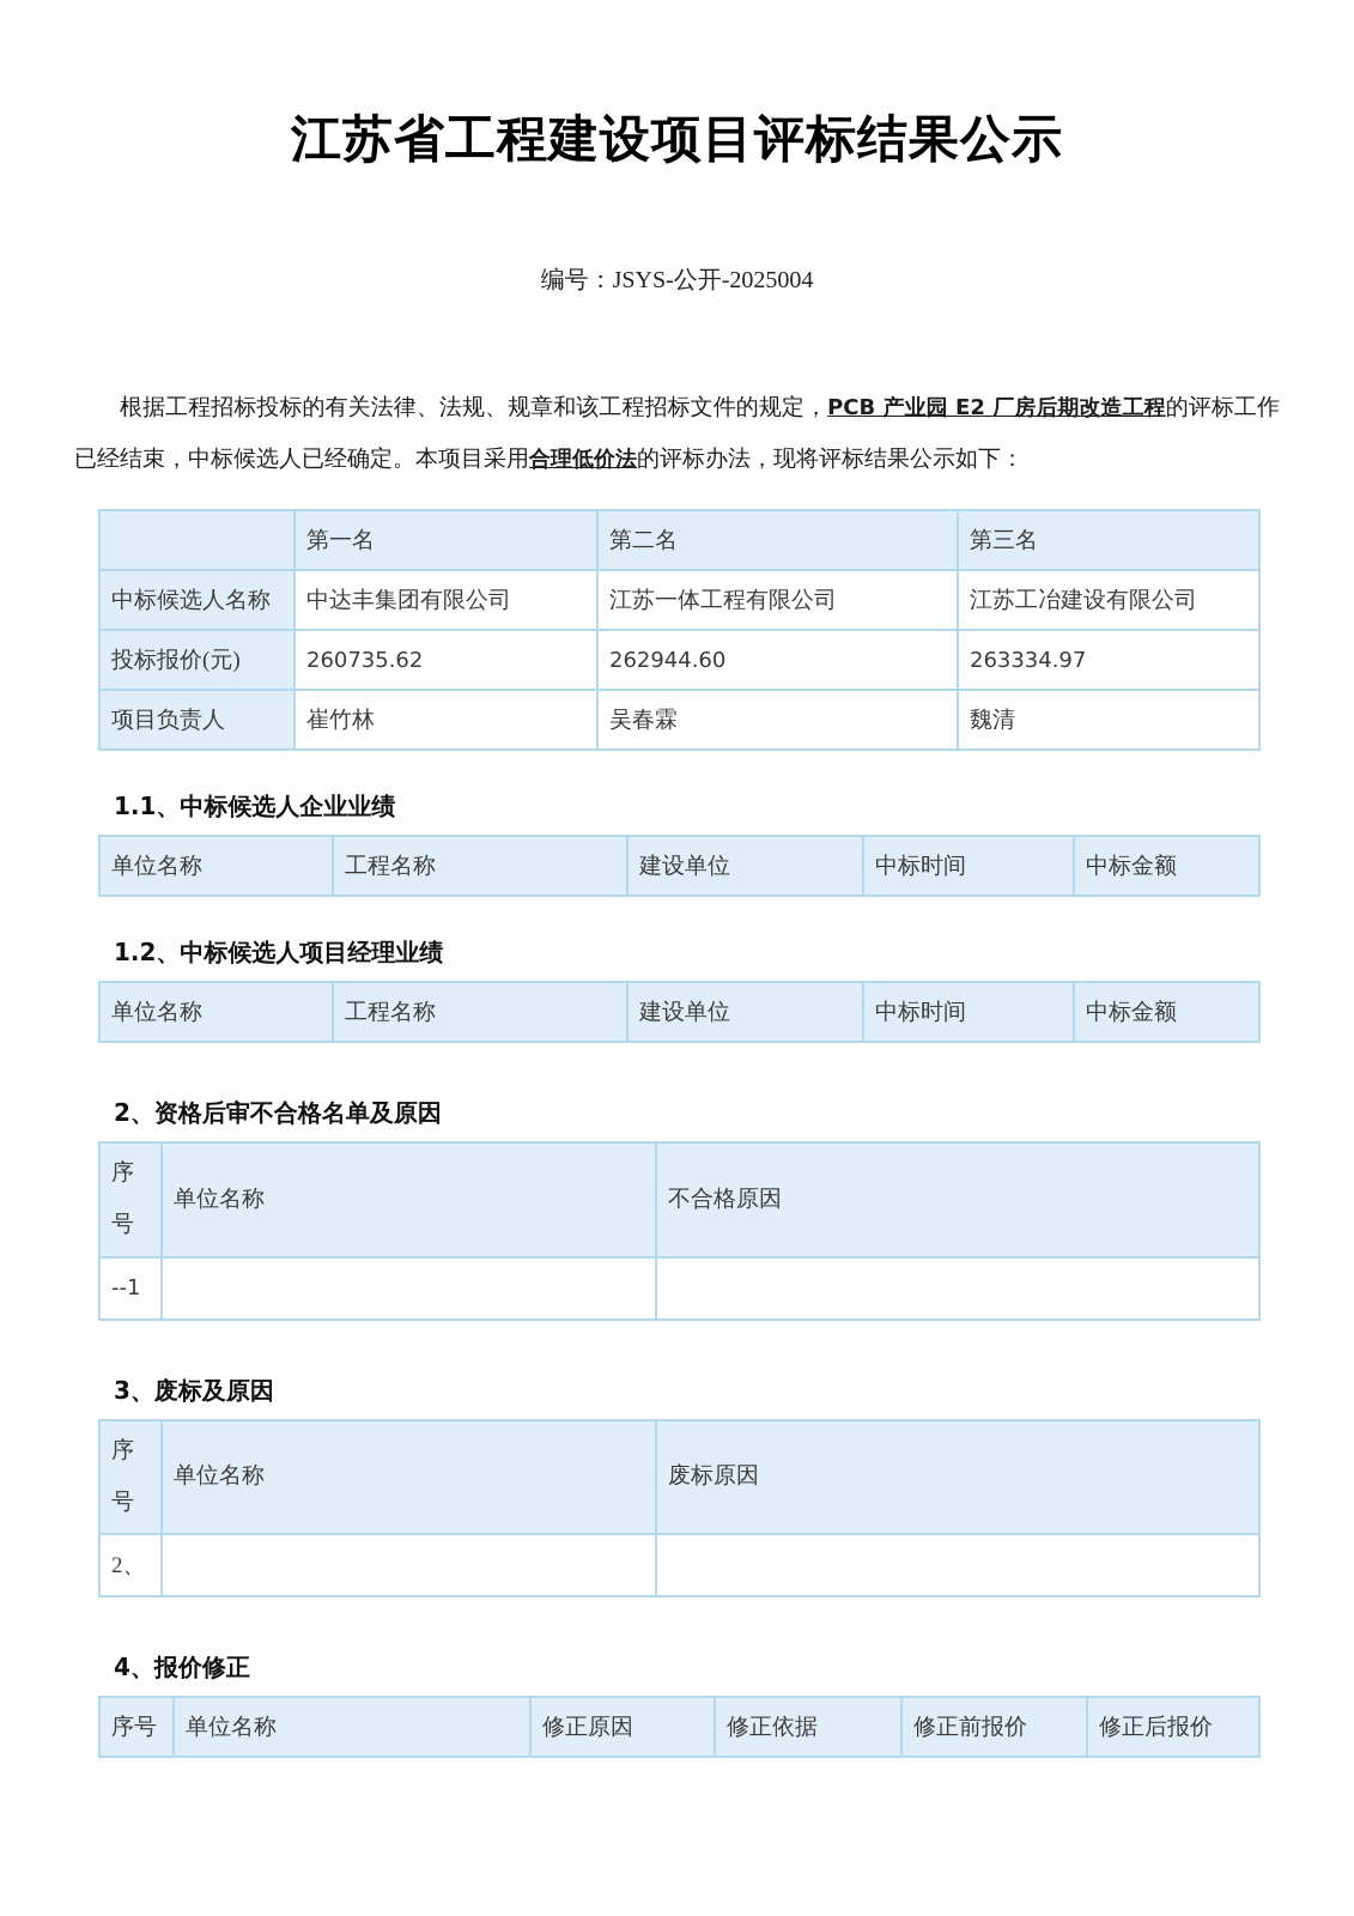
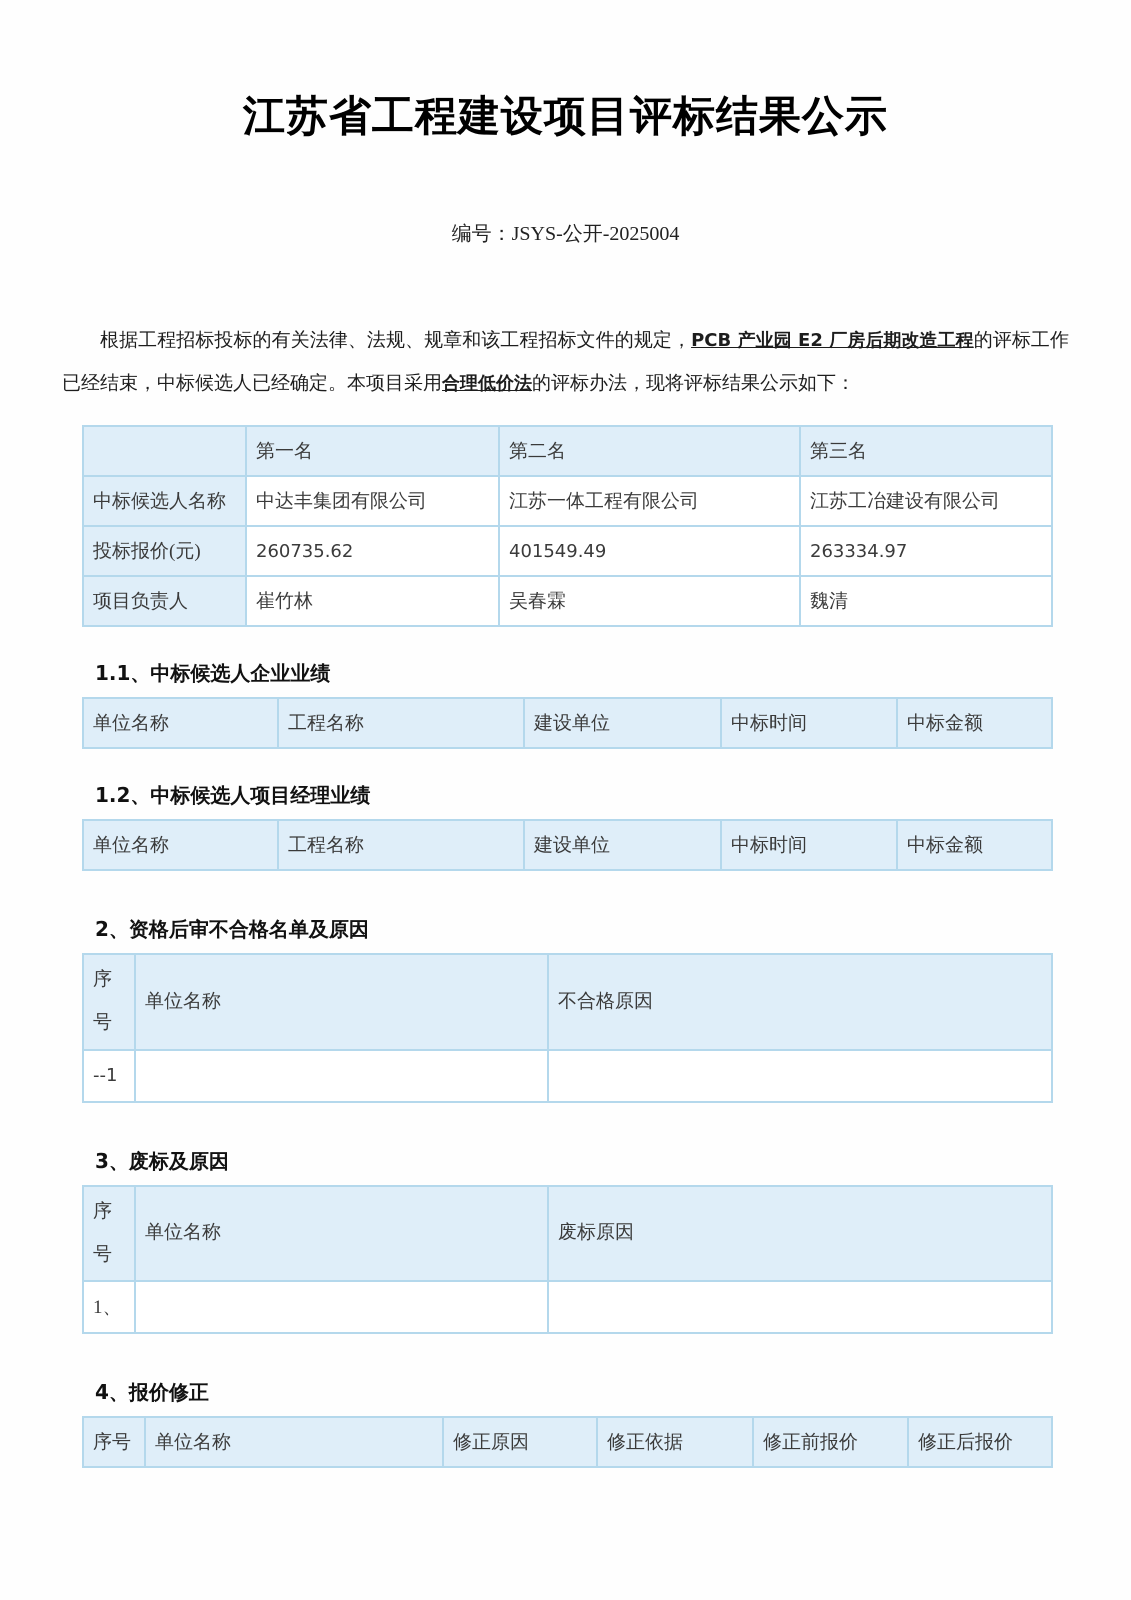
  江苏省工程建设项目评标结果公示
  编号：JSYS-公开-2025004
  根据工程招标投标的有关法律、法规、规章和该工程招标文件的规定，PCB 产业园 E2 厂房后期改造工程的评标工作已经结束，中标候选人已经确定。本项目采用合理低价法的评标办法，现将评标结果公示如下：
  	第一名	第二名	第三名
  中标候选人名称	中达丰集团有限公司	江苏一体工程有限公司	江苏工冶建设有限公司
- 投标报价(元)	260735.62	262944.60	263334.97
+ 投标报价(元)	260735.62	401549.49	263334.97
  项目负责人	崔竹林	吴春霖	魏清
  1.1、中标候选人企业业绩
  单位名称	工程名称	建设单位	中标时间	中标金额
  1.2、中标候选人项目经理业绩
  单位名称	工程名称	建设单位	中标时间	中标金额
  2、资格后审不合格名单及原因
  序号	单位名称	不合格原因
  --1
  3、废标及原因
  序号	单位名称	废标原因
- 2、
+ 1、
  4、报价修正
  序号	单位名称	修正原因	修正依据	修正前报价	修正后报价
